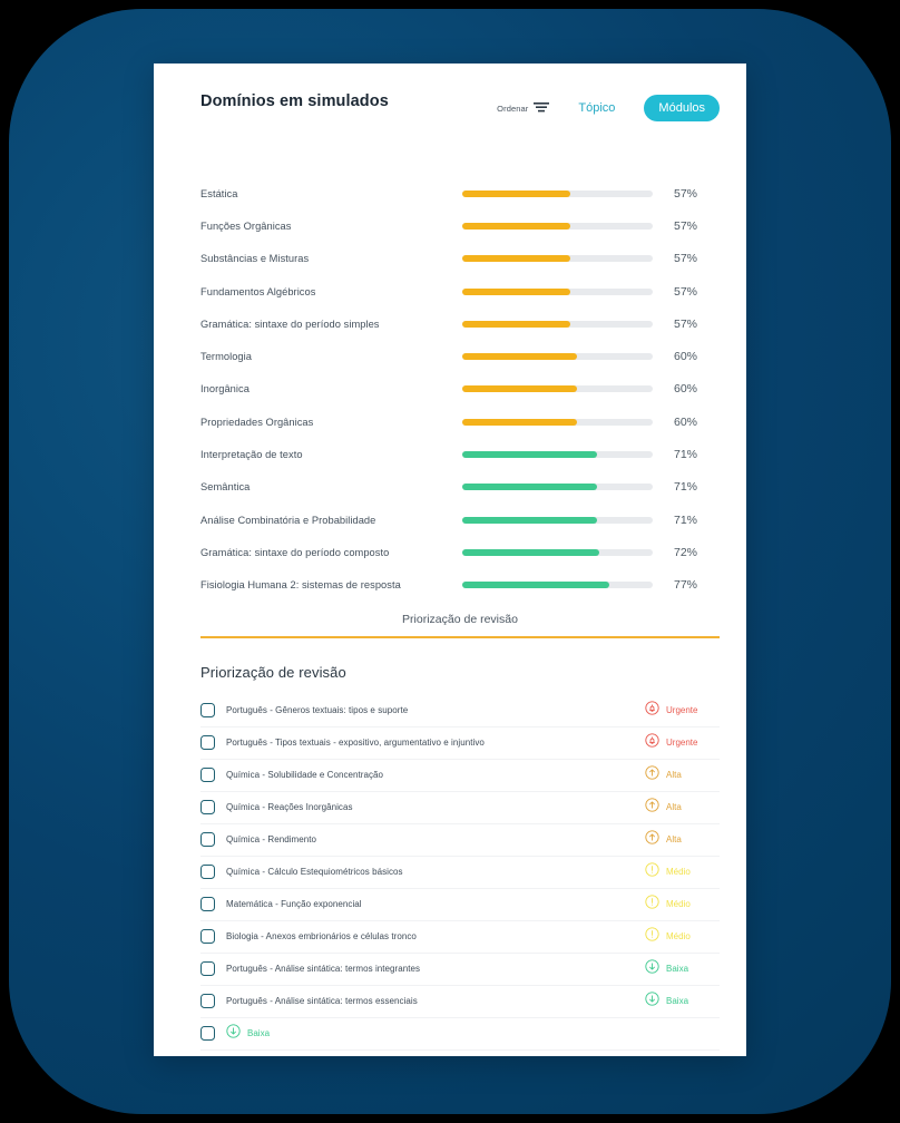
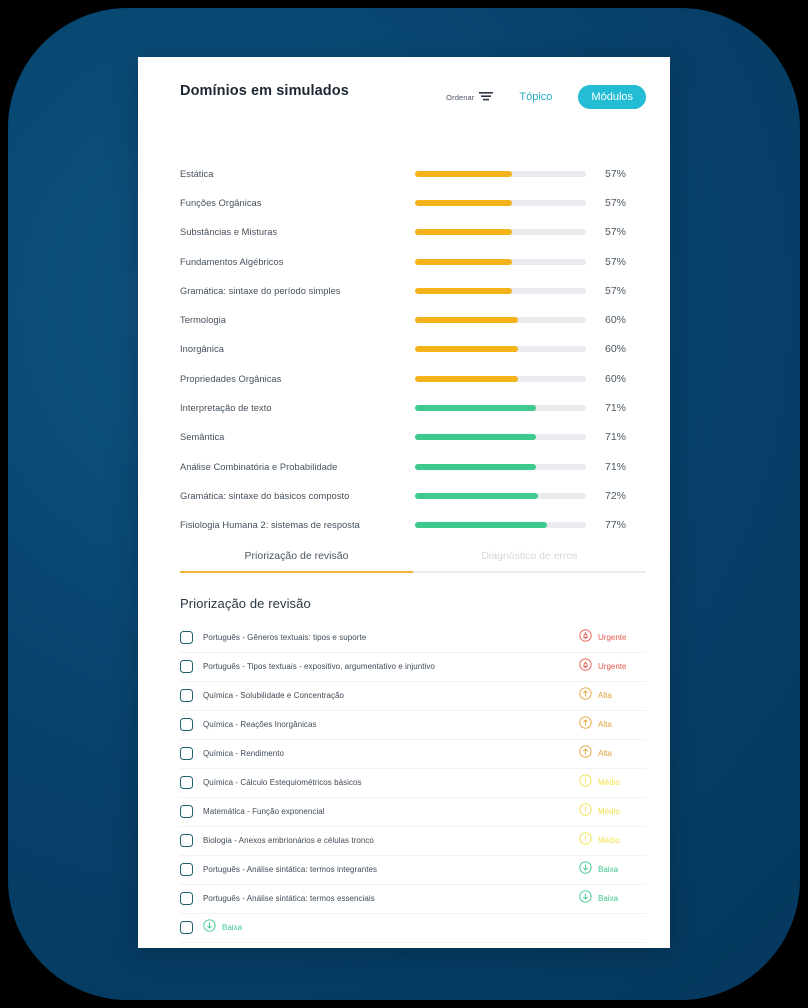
  Domínios em simulados
  Ordenar
  Tópico
  Módulos
  Estática
  57%
  Funções Orgânicas
  57%
  Substâncias e Misturas
  57%
  Fundamentos Algébricos
  57%
  Gramática: sintaxe do período simples
  57%
  Termologia
  60%
  Inorgânica
  60%
  Propriedades Orgânicas
  60%
  Interpretação de texto
  71%
  Semântica
  71%
  Análise Combinatória e Probabilidade
  71%
- Gramática: sintaxe do período composto
+ Gramática: sintaxe do básicos composto
  72%
  Fisiologia Humana 2: sistemas de resposta
  77%
  Priorização de revisão
+ Diagnóstico de erros
  Priorização de revisão
  Português - Gêneros textuais: tipos e suporte
  Urgente
  Português - Tipos textuais - expositivo, argumentativo e injuntivo
  Urgente
  Química - Solubilidade e Concentração
  Alta
  Química - Reações Inorgânicas
  Alta
  Química - Rendimento
  Alta
  Química - Cálculo Estequiométricos básicos
  Médio
  Matemática - Função exponencial
  Médio
  Biologia - Anexos embrionários e células tronco
  Médio
  Português - Análise sintática: termos integrantes
  Baixa
  Português - Análise sintática: termos essenciais
  Baixa
  Baixa
